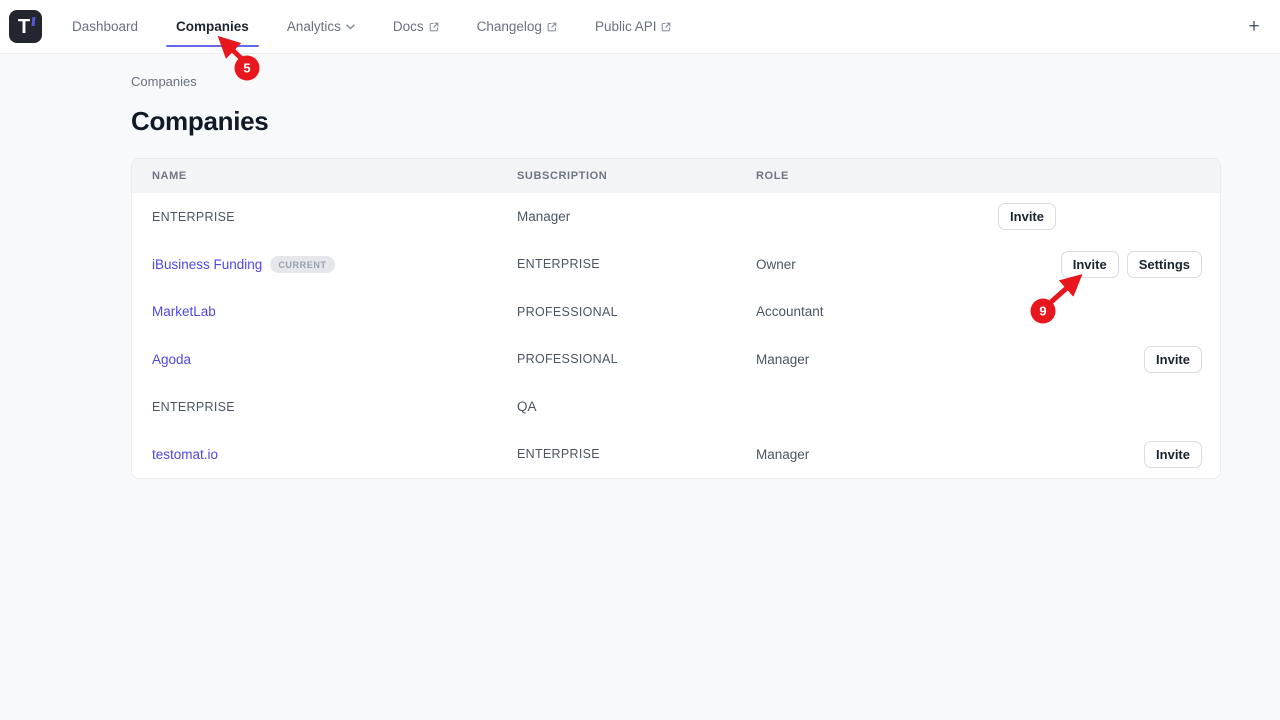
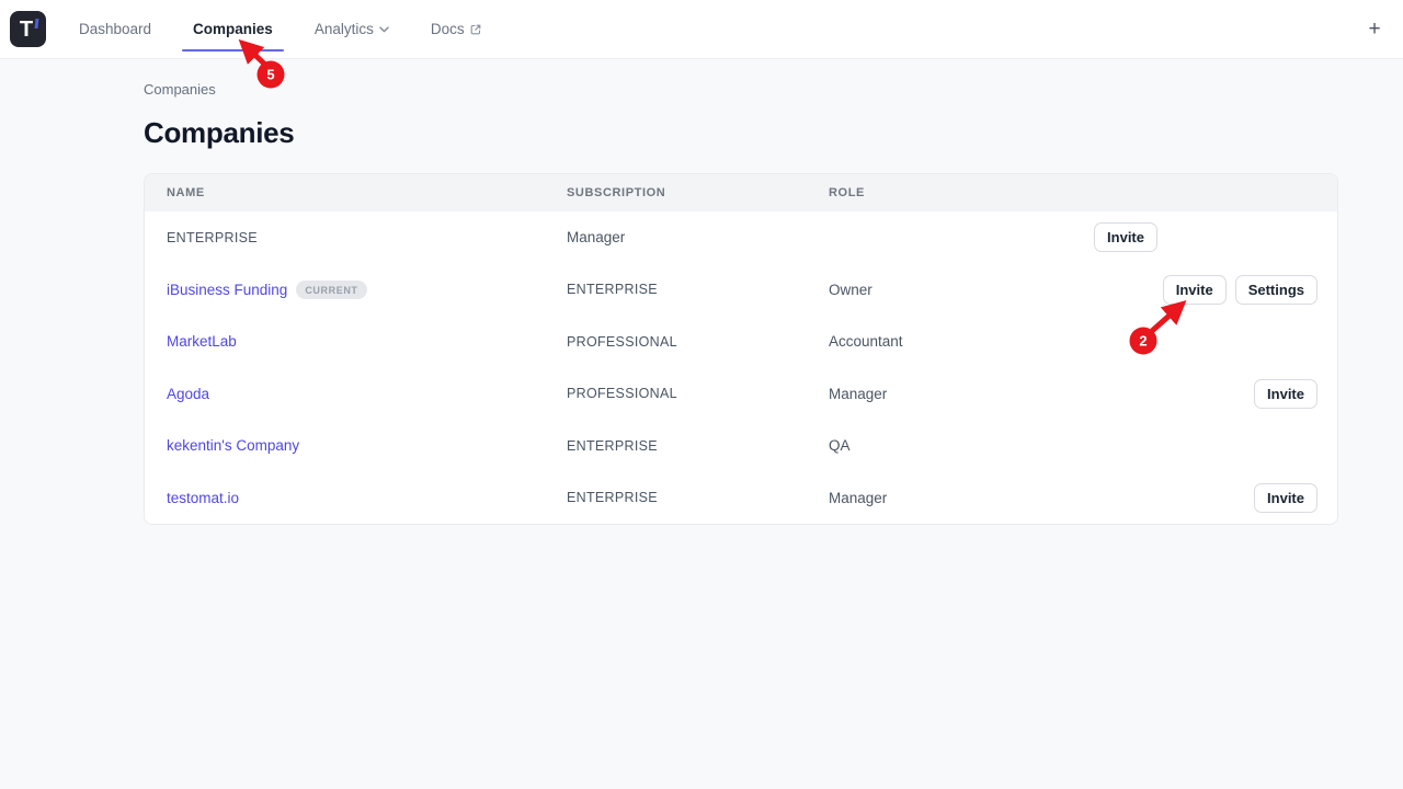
  T
  Dashboard
  Companies
  Analytics
  Docs
- Changelog
- Public API
  +
  Companies
  Companies
  NAME
  SUBSCRIPTION
  ROLE
  ENTERPRISE
  Manager
  Invite
  iBusiness Funding
  CURRENT
  ENTERPRISE
  Owner
  Invite
  Settings
  MarketLab
  PROFESSIONAL
  Accountant
  Agoda
  PROFESSIONAL
  Manager
  Invite
+ kekentin's Company
  ENTERPRISE
  QA
  testomat.io
  ENTERPRISE
  Manager
  Invite
  5
- 9
+ 2
